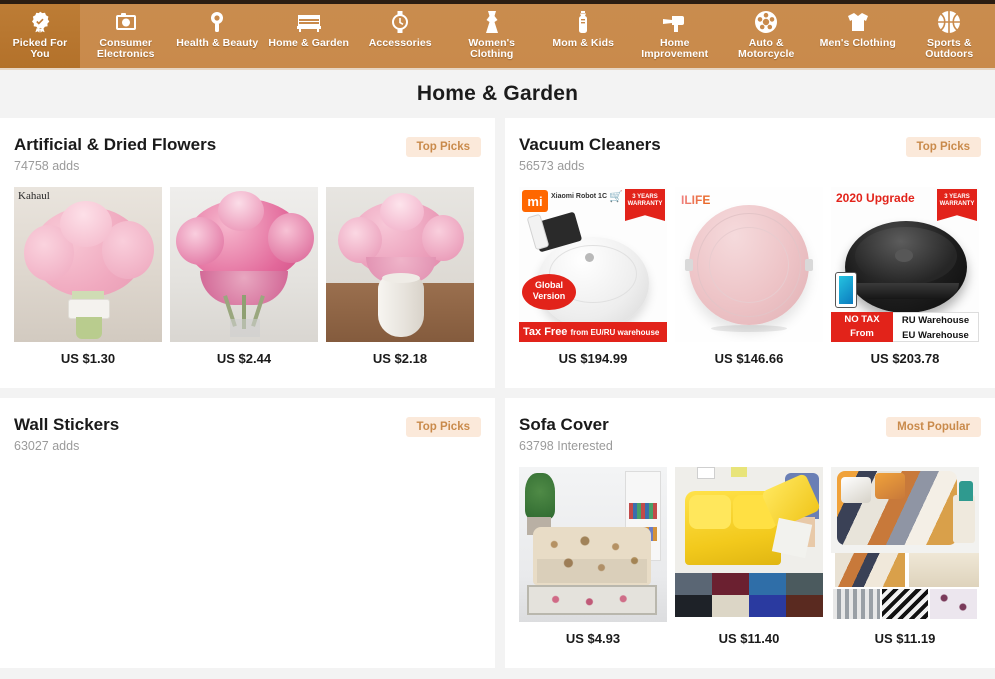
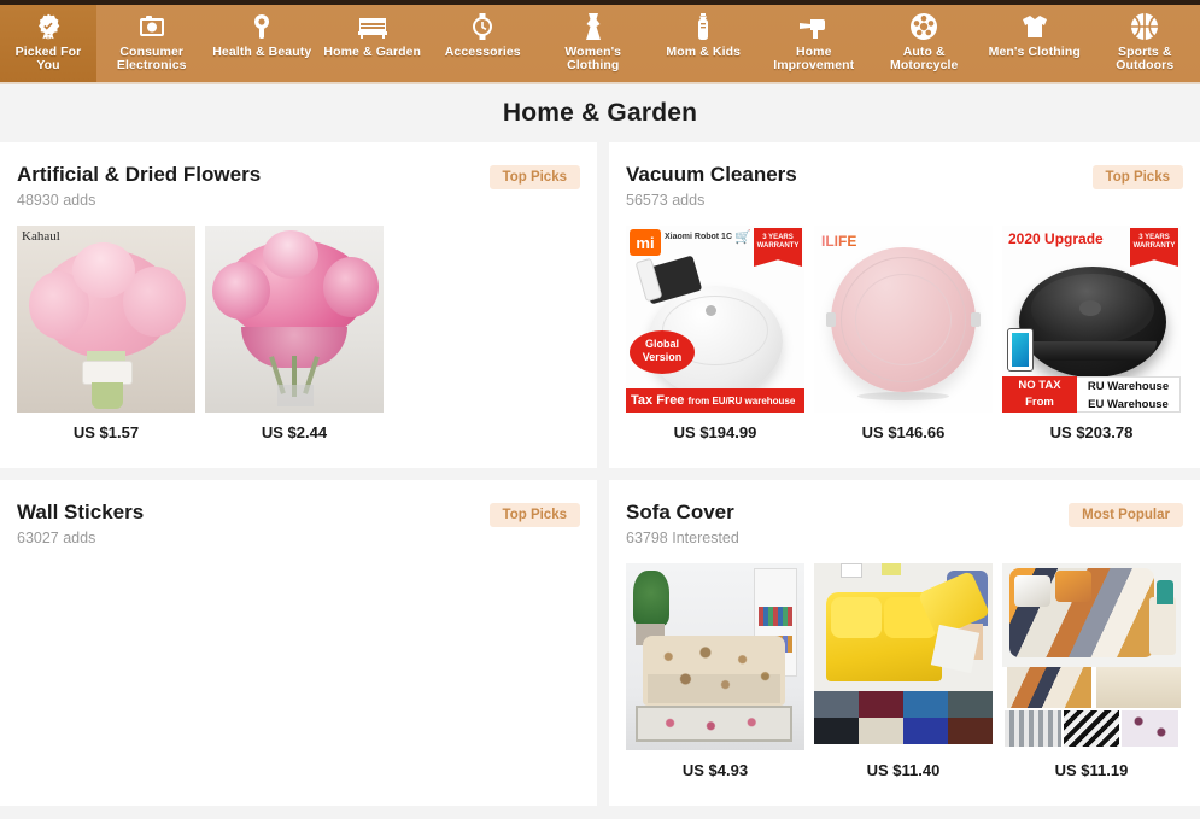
  Picked For You
  Consumer Electronics
  Health & Beauty
  Home & Garden
  Accessories
  Women's Clothing
  Mom & Kids
  Home Improvement
  Auto & Motorcycle
  Men's Clothing
  Sports & Outdoors
  Home & Garden
  Artificial & Dried Flowers
- 74758 adds
+ 48930 adds
  Top Picks
  Kahaul
- US $1.30
+ US $1.57
  US $2.44
- US $2.18
  Vacuum Cleaners
  56573 adds
  Top Picks
  mi
  🛒
  Global Version
  Tax Free
  from EU/RU warehouse
  US $194.99
  ILIFE
  US $146.66
  2020 Upgrade
  NO TAX
  From
  RU Warehouse
  EU Warehouse
  US $203.78
  Wall Stickers
  63027 adds
  Top Picks
  Sofa Cover
  63798 Interested
  Most Popular
  US $4.93
  US $11.40
  US $11.19
